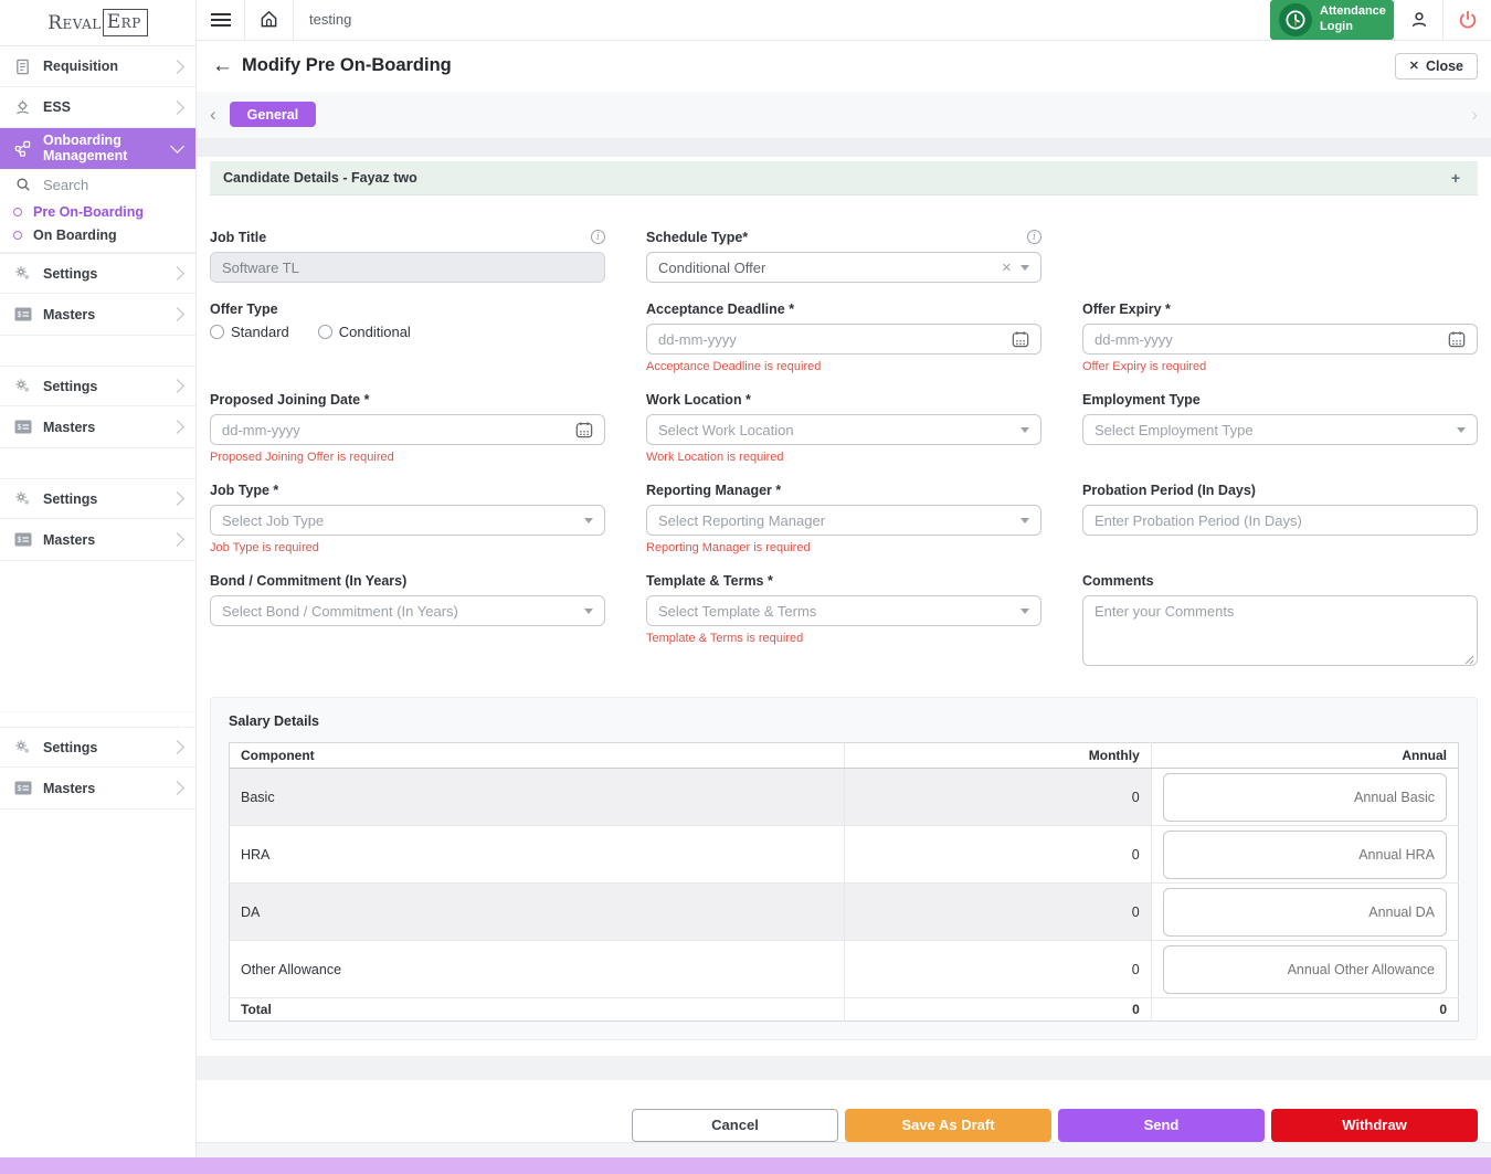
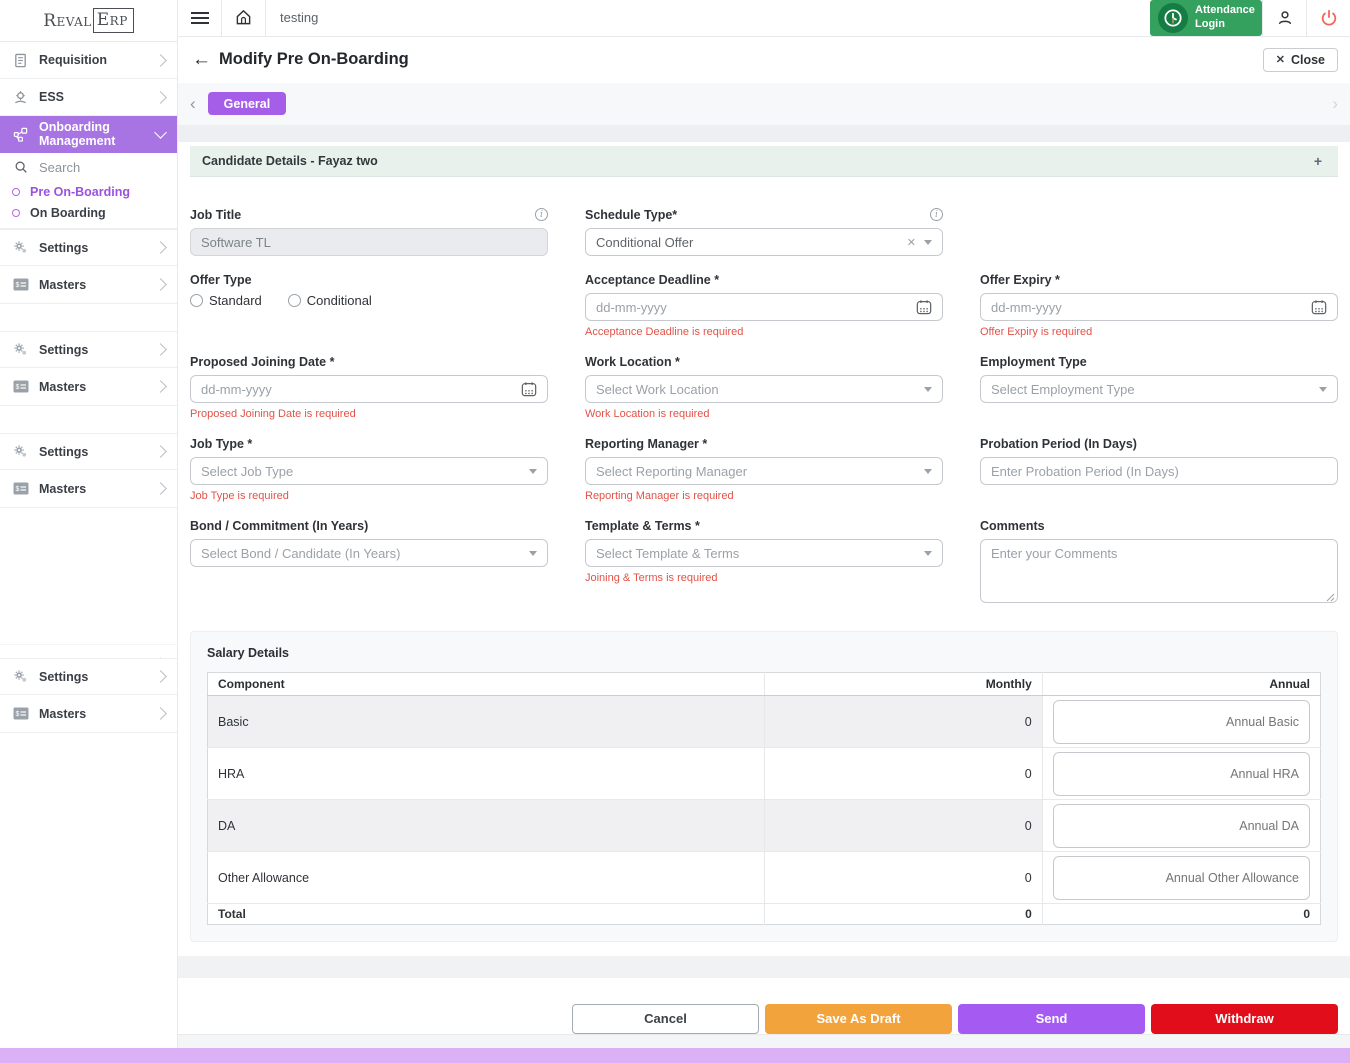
  Reval
  Erp
  Requisition
  ESS
  Onboarding Management
  Search
  Pre On-Boarding
  On Boarding
  Settings
  Masters
  Settings
  Masters
  Settings
  Masters
  Settings
  Masters
  testing
  Attendance Login
  ←
  Modify Pre On-Boarding
  ✕
  Close
  ‹
  General
  ›
  Candidate Details - Fayaz two
  +
  Job Title
  i
  Software TL
  Schedule Type*
  i
  Conditional Offer
  ✕
  Offer Type
  Standard
  Conditional
  Acceptance Deadline *
  dd-mm-yyyy
  Acceptance Deadline is required
  Offer Expiry *
  dd-mm-yyyy
  Offer Expiry is required
  Proposed Joining Date *
  dd-mm-yyyy
- Proposed Joining Offer is required
+ Proposed Joining Date is required
  Work Location *
  Select Work Location
  Work Location is required
  Employment Type
  Select Employment Type
  Job Type *
  Select Job Type
  Job Type is required
  Reporting Manager *
  Select Reporting Manager
  Reporting Manager is required
  Probation Period (In Days)
  Enter Probation Period (In Days)
  Bond / Commitment (In Years)
- Select Bond / Commitment (In Years)
+ Select Bond / Candidate (In Years)
  Template & Terms *
  Select Template & Terms
- Template & Terms is required
+ Joining & Terms is required
  Comments
  Enter your Comments
  Salary Details
  Component	Monthly	Annual
  Basic	0	Annual Basic
  HRA	0	Annual HRA
  DA	0	Annual DA
  Other Allowance	0	Annual Other Allowance
  Total	0	0
  Cancel
  Save As Draft
  Send
  Withdraw
